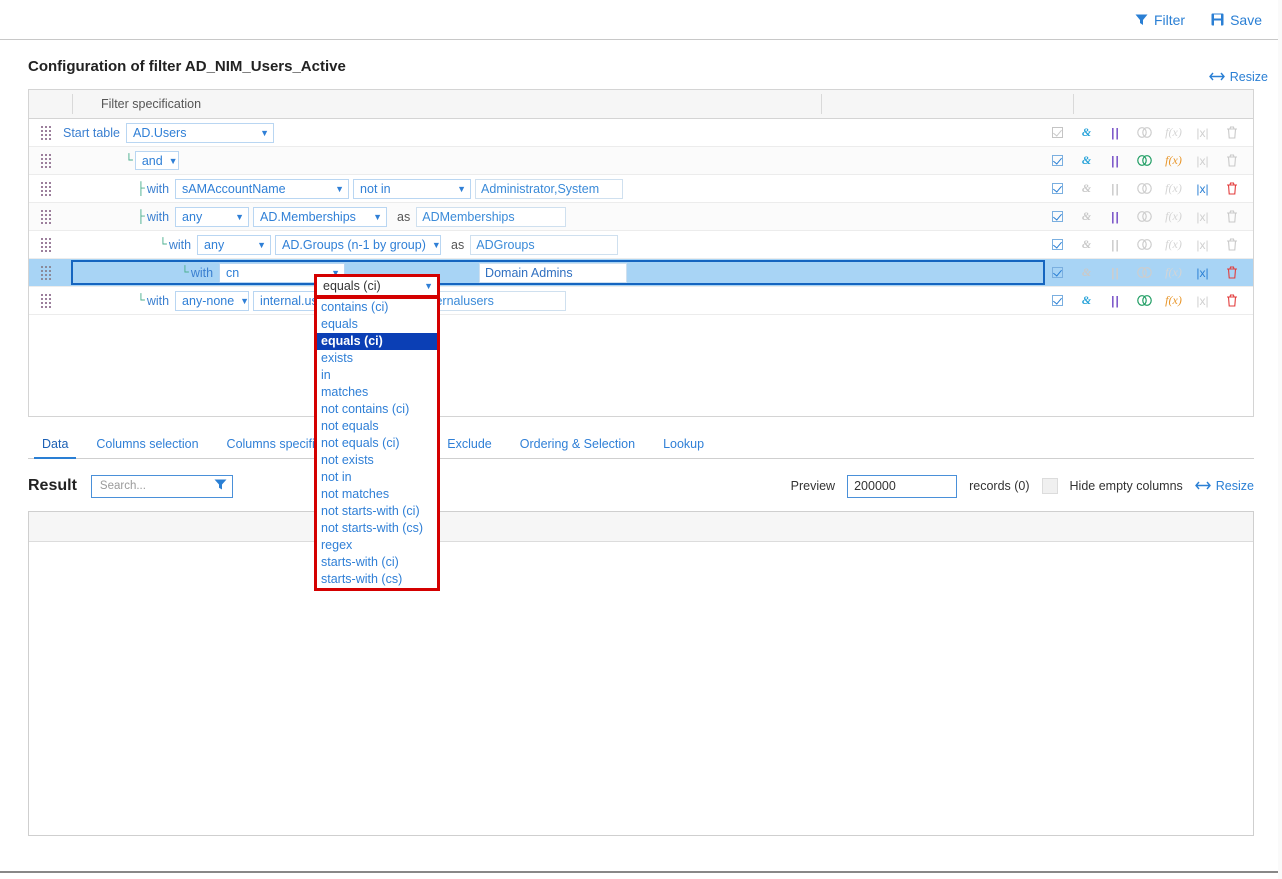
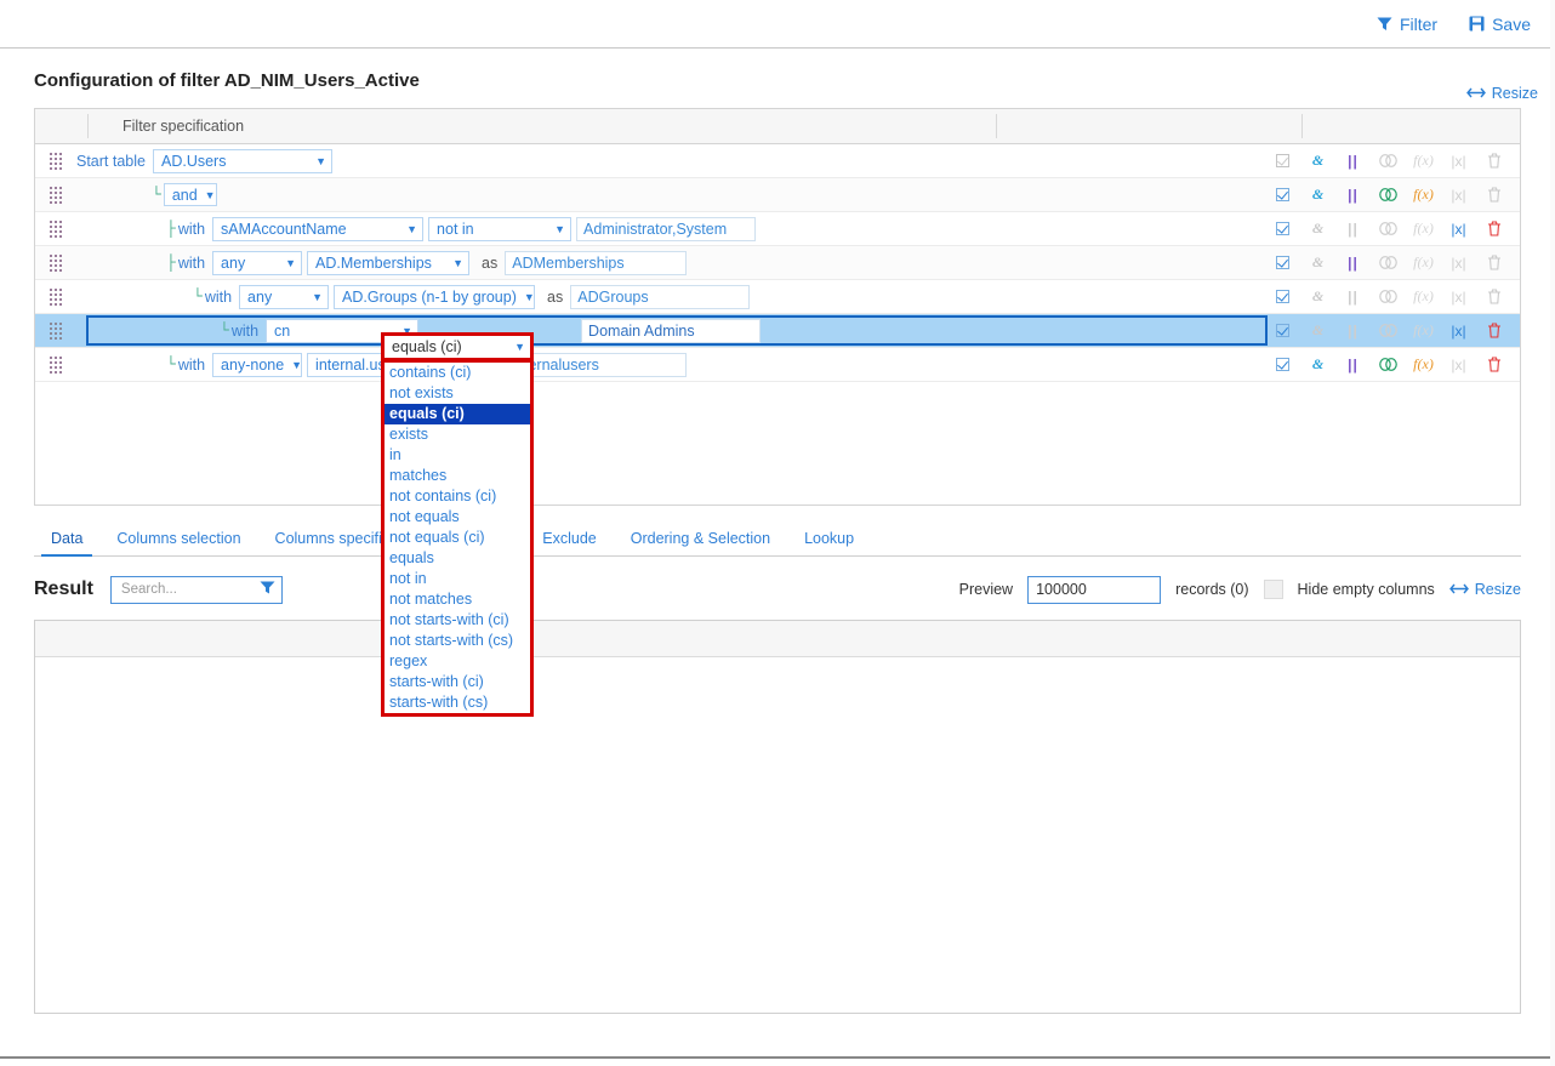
  Filter
  Save
  Configuration of filter AD_NIM_Users_Active
  Resize
  Filter specification
  Start table
  AD.Users
  ▼
  &
  ||
  f(x)
  |x|
  └
  and
  ▼
  &
  ||
  f(x)
  |x|
  ├
  with
  sAMAccountName
  ▼
  not in
  ▼
  Administrator,System
  &
  ||
  f(x)
  |x|
  ├
  with
  any
  ▼
  AD.Memberships
  ▼
  as
  ADMemberships
  &
  ||
  f(x)
  |x|
  └
  with
  any
  ▼
  AD.Groups (n-1 by group)
  ▼
  as
  ADGroups
  &
  ||
  f(x)
  |x|
  └
  with
  cn
  ▼
  Domain Admins
  &
  ||
  f(x)
  |x|
  └
  with
  any-none
  ▼
  internal.u
  &
  ||
  f(x)
  |x|
  equals (ci)
  ▼
  contains (ci)
- equals
+ not exists
  equals (ci)
  exists
  in
  matches
  not contains (ci)
  not equals
  not equals (ci)
- not exists
+ equals
  not in
  not matches
  not starts-with (ci)
  not starts-with (cs)
  regex
  starts-with (ci)
  starts-with (cs)
  Data
  Columns selection
  Exclude
  Ordering & Selection
  Lookup
  Result
  Search...
  Preview
- 200000
+ 100000
  records (0)
  Hide empty columns
  Resize
